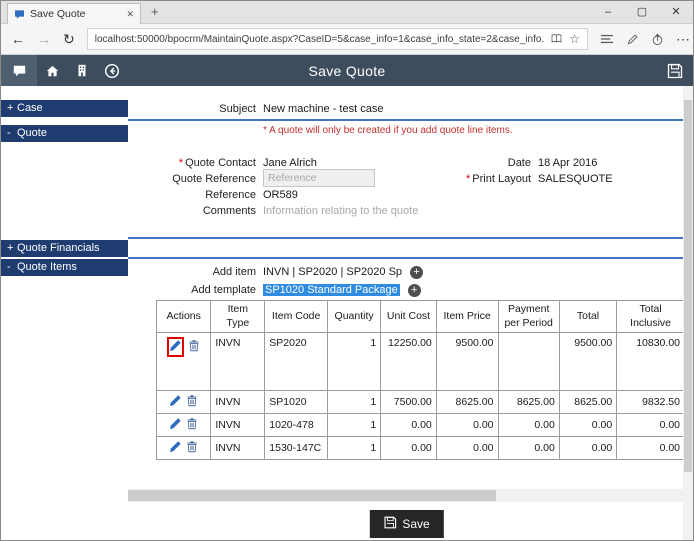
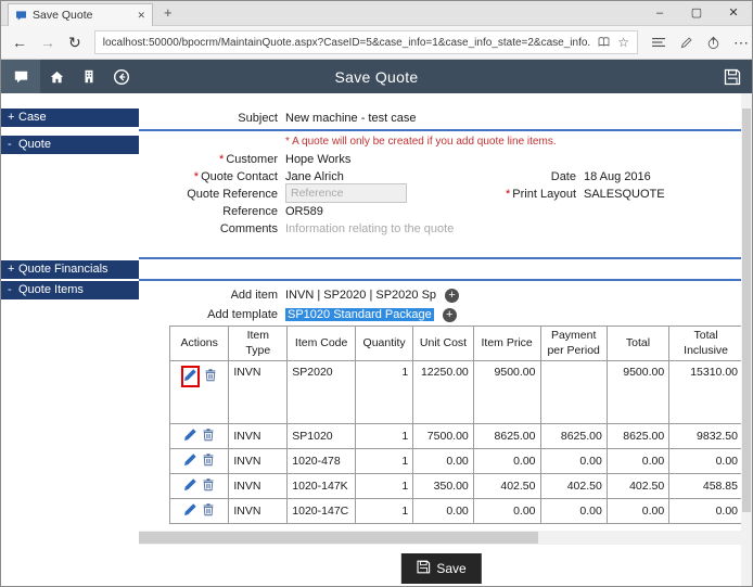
  Save Quote
  ✕
  +
  –
  ▢
  ✕
  ←
  →
  ↻
  localhost:50000/bpocrm/MaintainQuote.aspx?CaseID=5&case_info=1&case_info_state=2&case_info.
  ☆
  ⋯
  Save Quote
  + Case
  - Quote
  + Quote Financials
  - Quote Items
  Subject
  New machine - test case
  * A quote will only be created if you add quote line items.
+ * Customer
+ Hope Works
  * Quote Contact
  Jane Alrich
  Date
- 18 Apr 2016
+ 18 Aug 2016
  Quote Reference
  Reference
  * Print Layout
  SALESQUOTE
  Reference
  OR589
  Comments
  Information relating to the quote
  Add item
  INVN | SP2020 | SP2020 Sp +
  Add template
  SP1020 Standard Package +
  Actions	Item Type	Item Code	Quantity	Unit Cost	Item Price	Payment per Period	Total	Total Inclusive
- 	INVN	SP2020	1	12250.00	9500.00		9500.00	10830.00
+ 	INVN	SP2020	1	12250.00	9500.00		9500.00	15310.00
  	INVN	SP1020	1	7500.00	8625.00	8625.00	8625.00	9832.50
  	INVN	1020-478	1	0.00	0.00	0.00	0.00	0.00
+ 	INVN	1020-147K	1	350.00	402.50	402.50	402.50	458.85
- 	INVN	1530-147C	1	0.00	0.00	0.00	0.00	0.00
+ 	INVN	1020-147C	1	0.00	0.00	0.00	0.00	0.00
  Save
